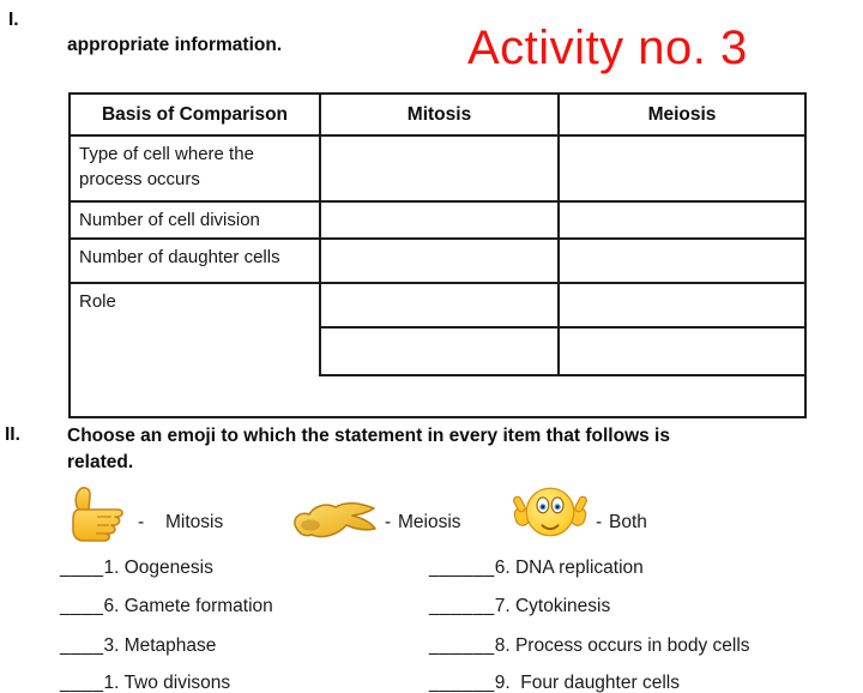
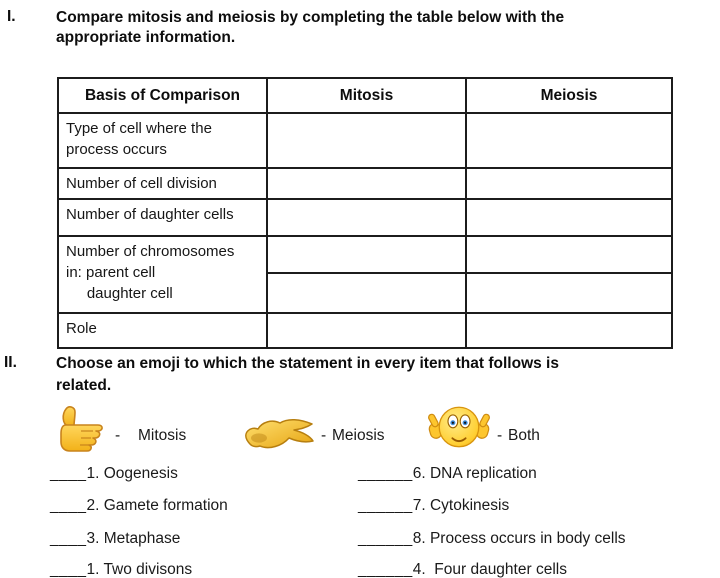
  I.
+ Compare mitosis and meiosis by completing the table below with the
  appropriate information.
- Activity no. 3
  Basis of Comparison
  Mitosis
  Meiosis
  Type of cell where the process occurs
  Number of cell division
  Number of daughter cells
+ Number of chromosomes
+ in: parent cell
+ daughter cell
  Role
  II.
  Choose an emoji to which the statement in every item that follows is
  related.
  -
  Mitosis
  -
  Meiosis
  -
  Both
  ____1. Oogenesis
- ____6. Gamete formation
+ ____2. Gamete formation
  ____3. Metaphase
  ____1. Two divisons
  ______6. DNA replication
  ______7. Cytokinesis
  ______8. Process occurs in body cells
- ______9. Four daughter cells
+ ______4. Four daughter cells
